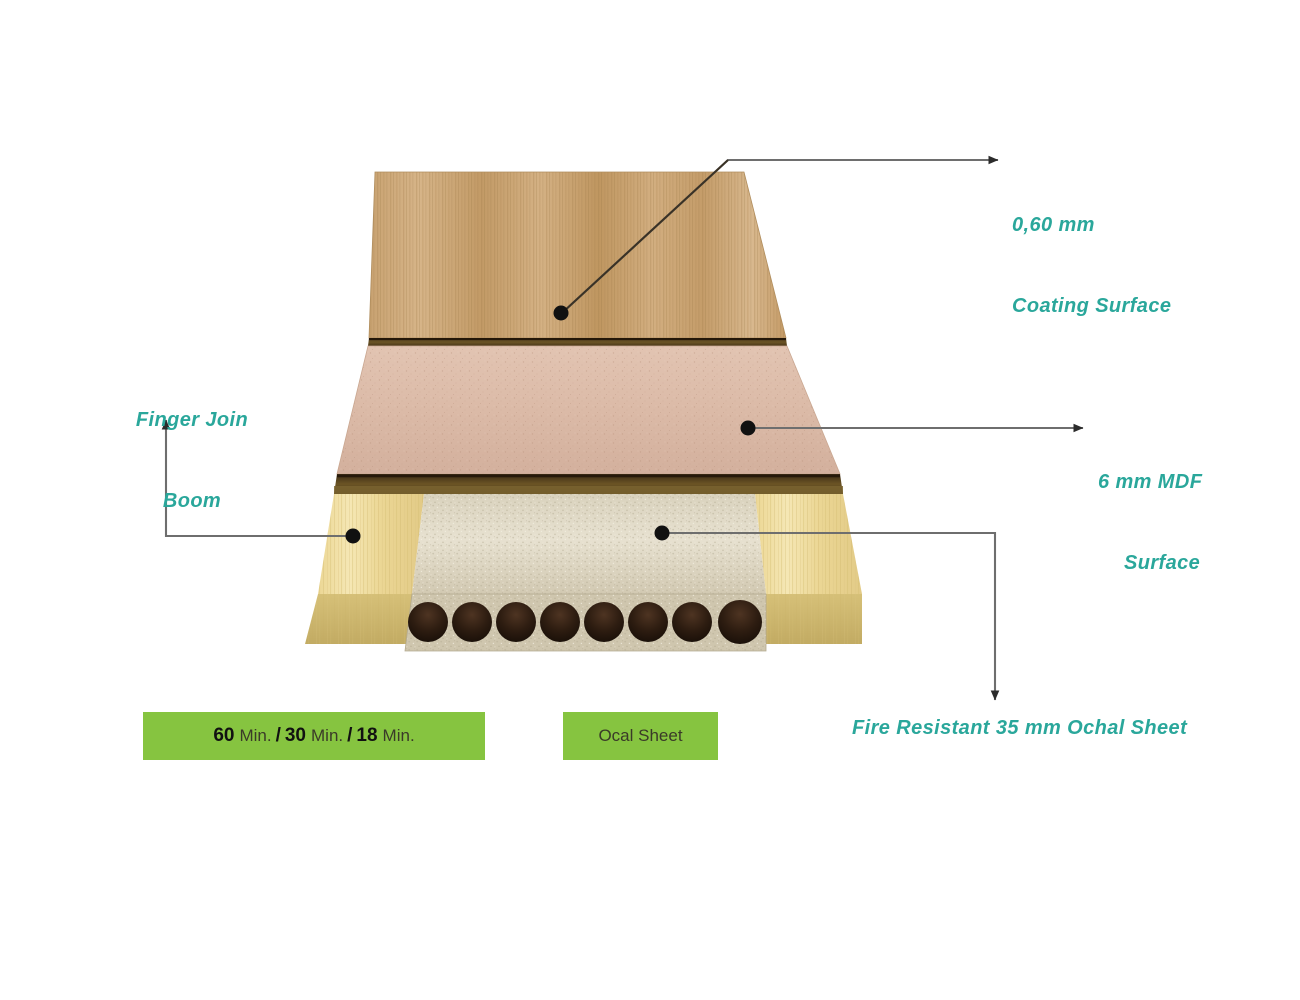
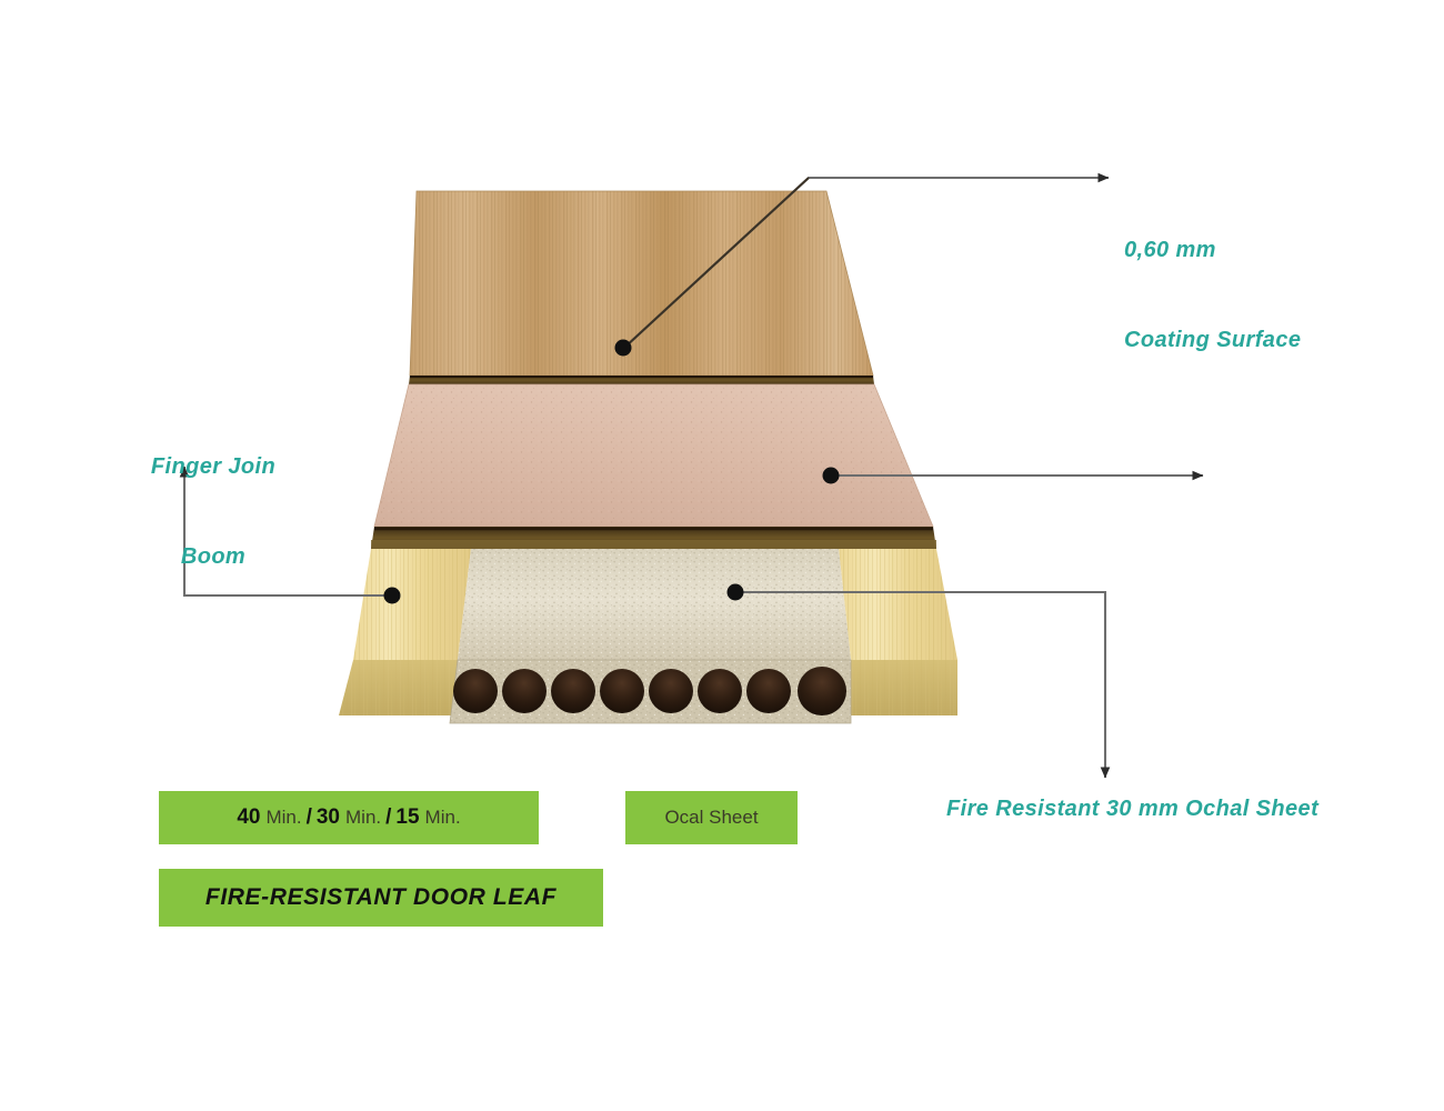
  0,60 mm
  Coating Surface
- 6 mm MDF
- Surface
  Finger Join
  Boom
- Fire Resistant 35 mm Ochal Sheet
+ Fire Resistant 30 mm Ochal Sheet
- 60
+ 40
  Min.
  /
  30
  Min.
  /
- 18
+ 15
  Min.
  Ocal Sheet
+ FIRE-RESISTANT DOOR LEAF
